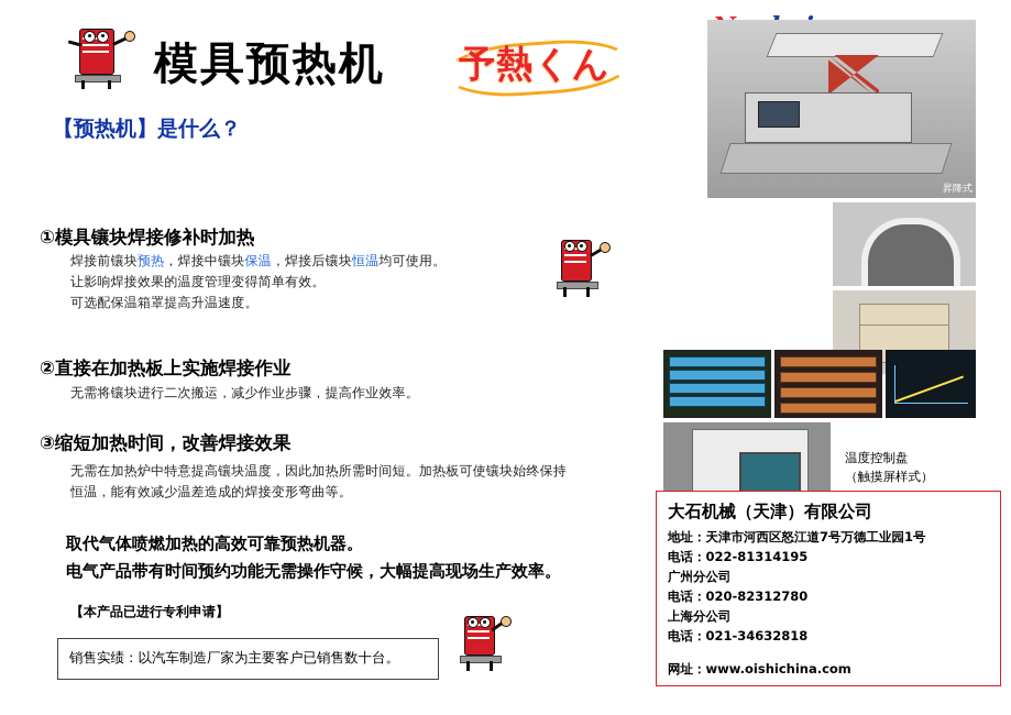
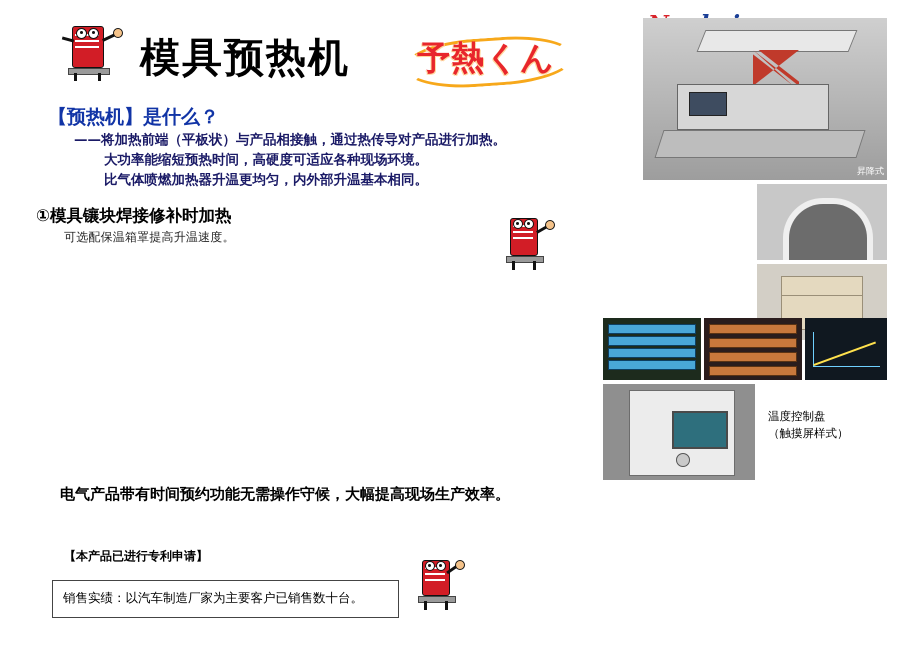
  模具预热机
  予熱くん
  【预热机】是什么？
+ ——将加热前端（平板状）与产品相接触，通过热传导对产品进行加热。
+ 大功率能缩短预热时间，高硬度可适应各种现场环境。
+ 比气体喷燃加热器升温更均匀，内外部升温基本相同。
  ①模具镶块焊接修补时加热
- 焊接前镶块预热，焊接中镶块保温，焊接后镶块恒温均可使用。
- 让影响焊接效果的温度管理变得简单有效。
  可选配保温箱罩提高升温速度。
- ②直接在加热板上实施焊接作业
- 无需将镶块进行二次搬运，减少作业步骤，提高作业效率。
- ③缩短加热时间，改善焊接效果
- 无需在加热炉中特意提高镶块温度，因此加热所需时间短。加热板可使镶块始终保持
- 恒温，能有效减少温差造成的焊接变形弯曲等。
- 取代气体喷燃加热的高效可靠预热机器。
  电气产品带有时间预约功能无需操作守候，大幅提高现场生产效率。
  【本产品已进行专利申请】
  销售实绩：以汽车制造厂家为主要客户已销售数十台。
  昇降式
  温度控制盘
  （触摸屏样式）
- 大石机械（天津）有限公司
- 地址：天津市河西区怒江道7号万德工业园1号
- 电话：022-81314195
- 广州分公司
- 电话：020-82312780
- 上海分公司
- 电话：021-34632818
- 网址：www.oishichina.com
